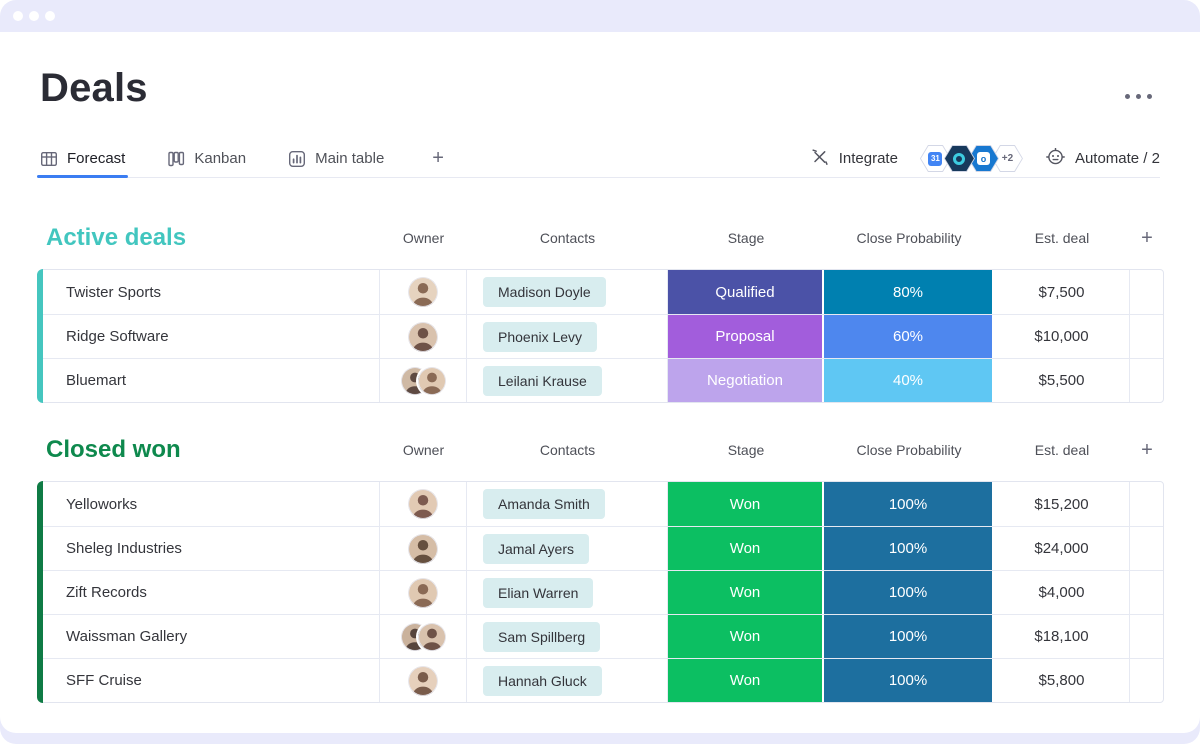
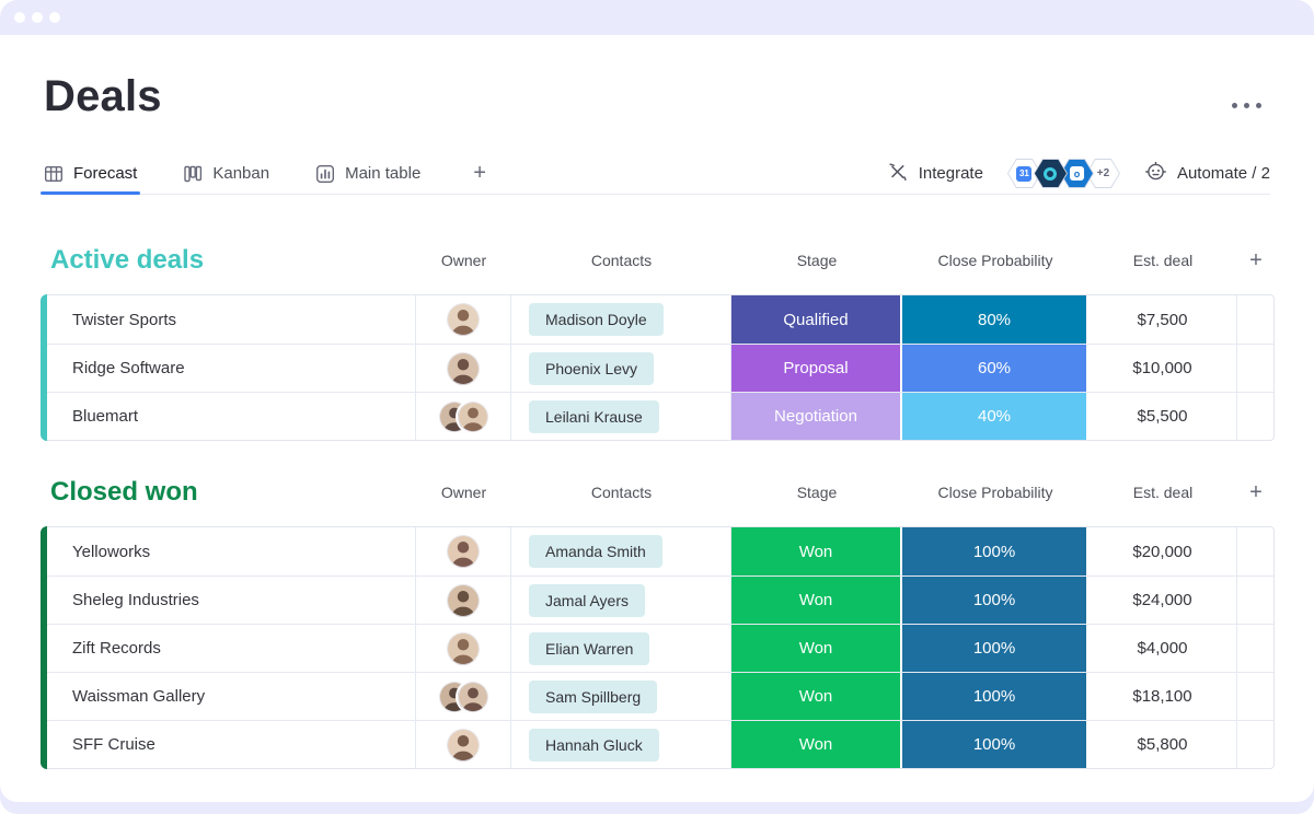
  Deals
  Forecast
  Kanban
  Main table
  +
  Integrate
  31
  o
  +2
  Automate / 2
  Active deals
  Owner
  Contacts
  Stage
  Close Probability
  Est. deal
  +
  Twister Sports
  Madison Doyle
  Qualified
  80%
  $7,500
  Ridge Software
  Phoenix Levy
  Proposal
  60%
  $10,000
  Bluemart
  Leilani Krause
  Negotiation
  40%
  $5,500
  Closed won
  Owner
  Contacts
  Stage
  Close Probability
  Est. deal
  +
  Yelloworks
  Amanda Smith
  Won
  100%
- $15,200
+ $20,000
  Sheleg Industries
  Jamal Ayers
  Won
  100%
  $24,000
  Zift Records
  Elian Warren
  Won
  100%
  $4,000
  Waissman Gallery
  Sam Spillberg
  Won
  100%
  $18,100
  SFF Cruise
  Hannah Gluck
  Won
  100%
  $5,800
